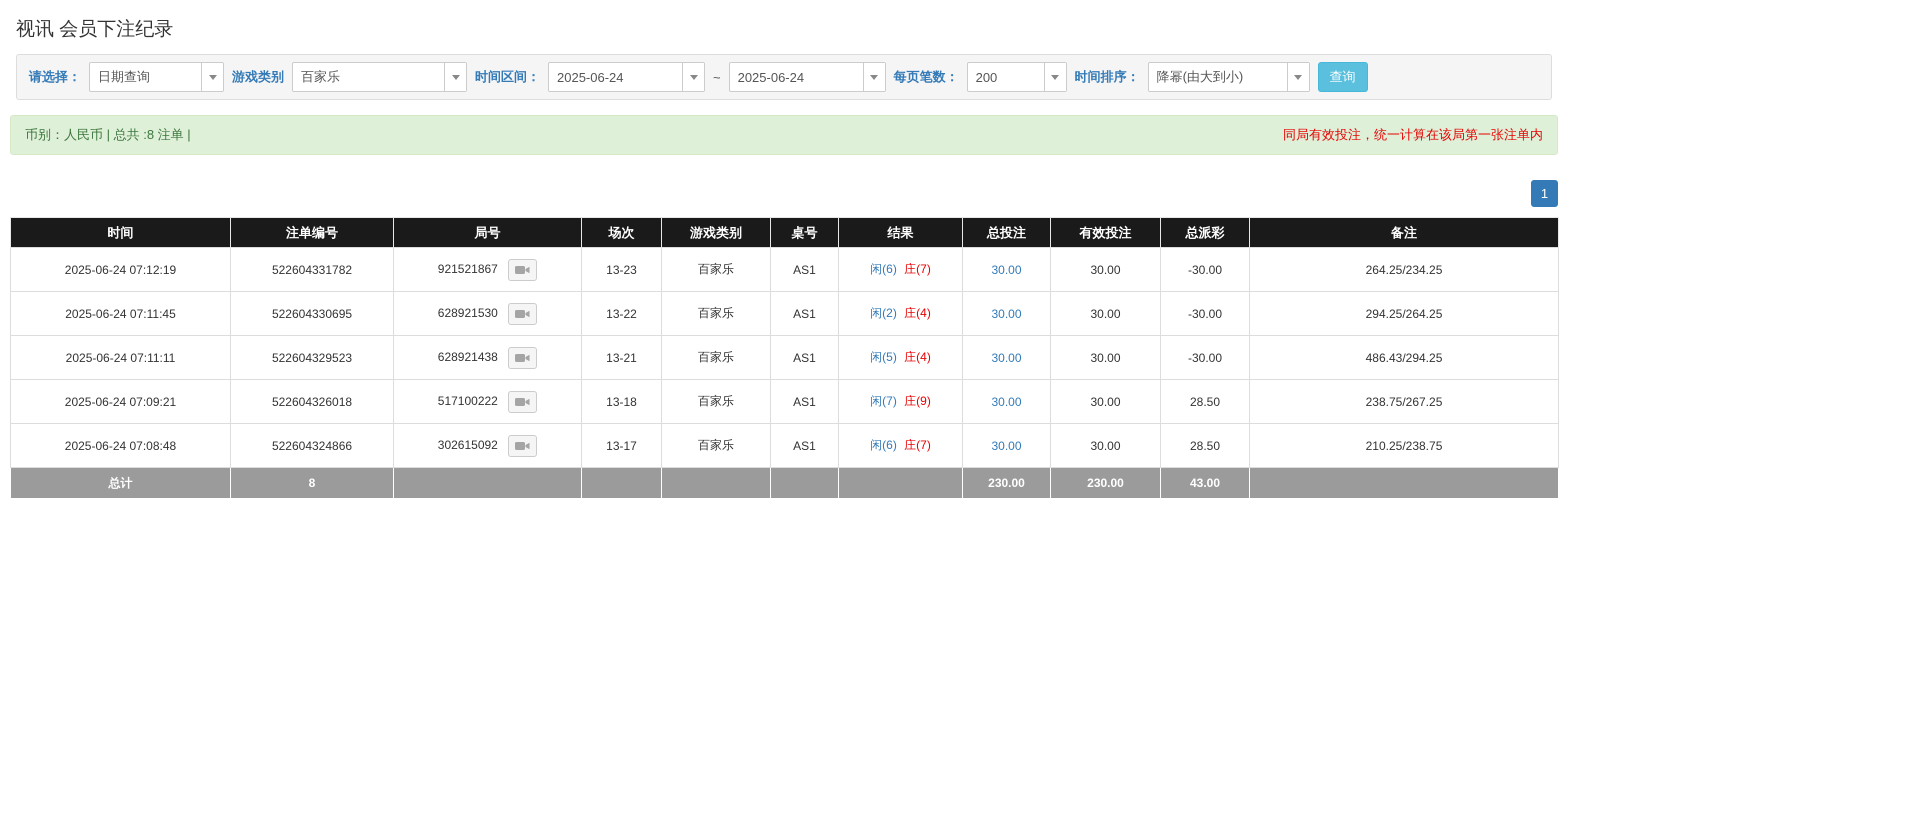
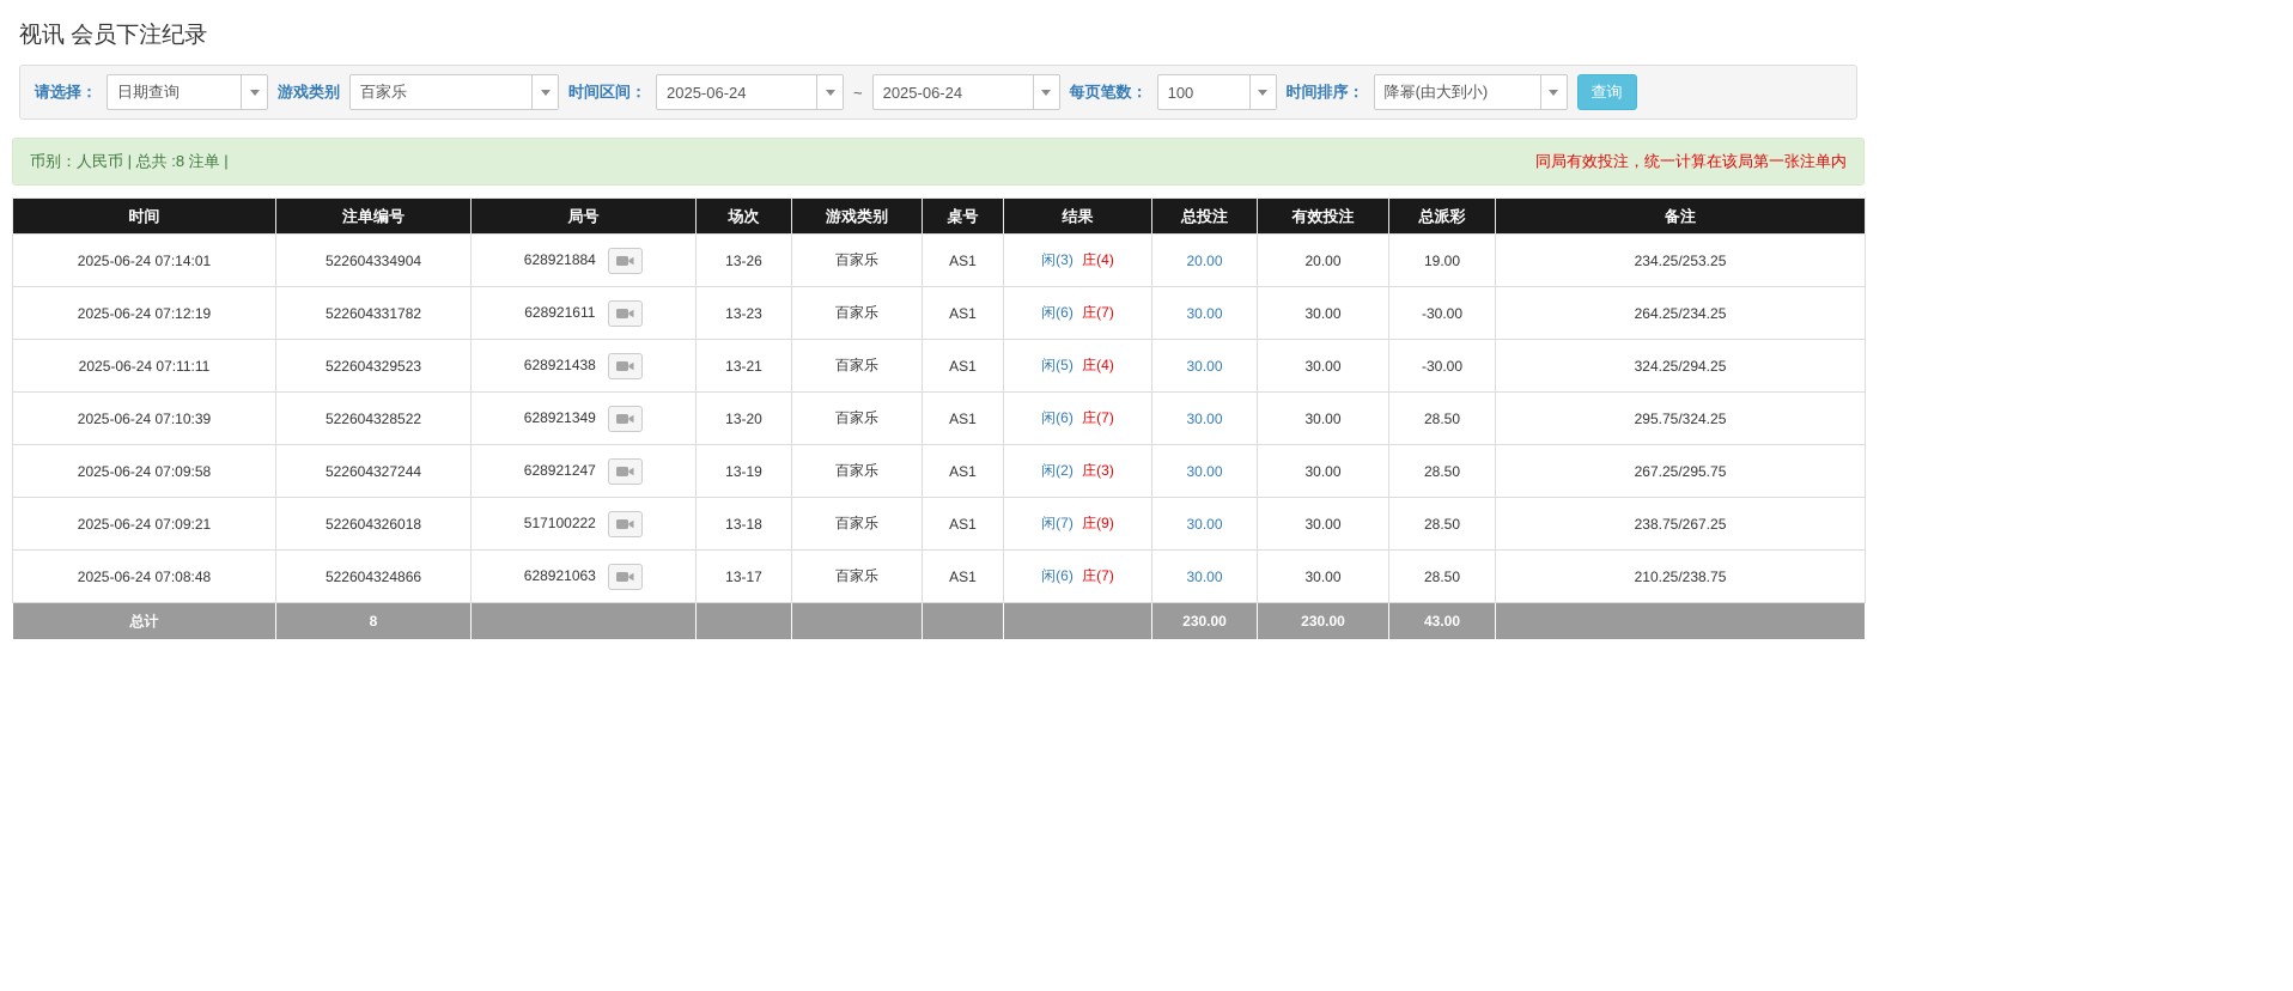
  视讯 会员下注纪录
  请选择：
  日期查询
  游戏类别
  百家乐
  时间区间：
  2025-06-24
  ~
  2025-06-24
  每页笔数：
- 200
+ 100
  时间排序：
  降幂(由大到小)
  查询
  币别：人民币 | 总共 :8 注单 |
  同局有效投注，统一计算在该局第一张注单内
- 1
  时间	注单编号	局号	场次	游戏类别	桌号	结果	总投注	有效投注	总派彩	备注
+ 2025-06-24 07:14:01	522604334904	628921884	13-26	百家乐	AS1	闲(3) 庄(4)	20.00	20.00	19.00	234.25/253.25
- 2025-06-24 07:12:19	522604331782	921521867	13-23	百家乐	AS1	闲(6) 庄(7)	30.00	30.00	-30.00	264.25/234.25
+ 2025-06-24 07:12:19	522604331782	628921611	13-23	百家乐	AS1	闲(6) 庄(7)	30.00	30.00	-30.00	264.25/234.25
- 2025-06-24 07:11:45	522604330695	628921530	13-22	百家乐	AS1	闲(2) 庄(4)	30.00	30.00	-30.00	294.25/264.25
- 2025-06-24 07:11:11	522604329523	628921438	13-21	百家乐	AS1	闲(5) 庄(4)	30.00	30.00	-30.00	486.43/294.25
+ 2025-06-24 07:11:11	522604329523	628921438	13-21	百家乐	AS1	闲(5) 庄(4)	30.00	30.00	-30.00	324.25/294.25
+ 2025-06-24 07:10:39	522604328522	628921349	13-20	百家乐	AS1	闲(6) 庄(7)	30.00	30.00	28.50	295.75/324.25
+ 2025-06-24 07:09:58	522604327244	628921247	13-19	百家乐	AS1	闲(2) 庄(3)	30.00	30.00	28.50	267.25/295.75
  2025-06-24 07:09:21	522604326018	517100222	13-18	百家乐	AS1	闲(7) 庄(9)	30.00	30.00	28.50	238.75/267.25
- 2025-06-24 07:08:48	522604324866	302615092	13-17	百家乐	AS1	闲(6) 庄(7)	30.00	30.00	28.50	210.25/238.75
+ 2025-06-24 07:08:48	522604324866	628921063	13-17	百家乐	AS1	闲(6) 庄(7)	30.00	30.00	28.50	210.25/238.75
  总计	8						230.00	230.00	43.00
